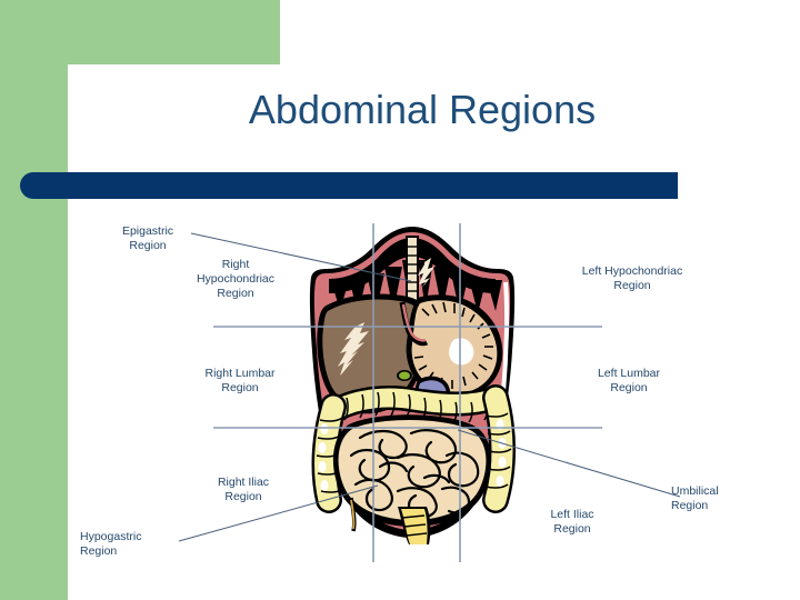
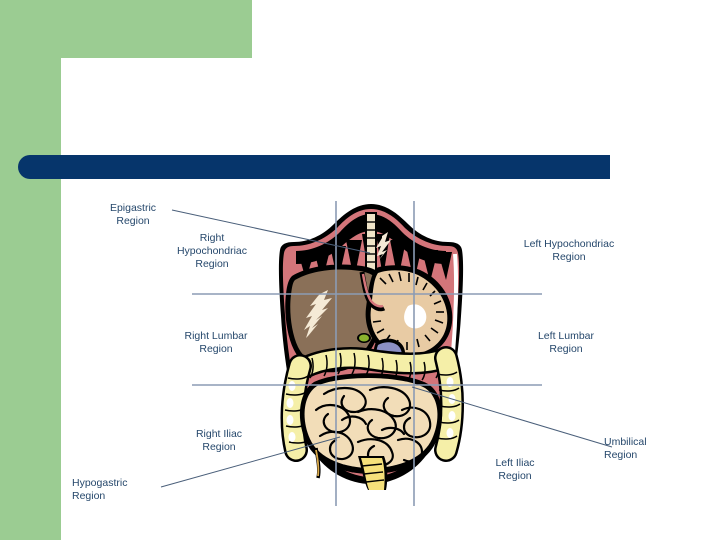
- Abdominal Regions
  Epigastric
  Region
  Right
  Hypochondriac
  Region
  Left Hypochondriac
  Region
  Right Lumbar
  Region
  Left Lumbar
  Region
  Right Iliac
  Region
  Left Iliac
  Region
  Umbilical
  Region
  Hypogastric
  Region
